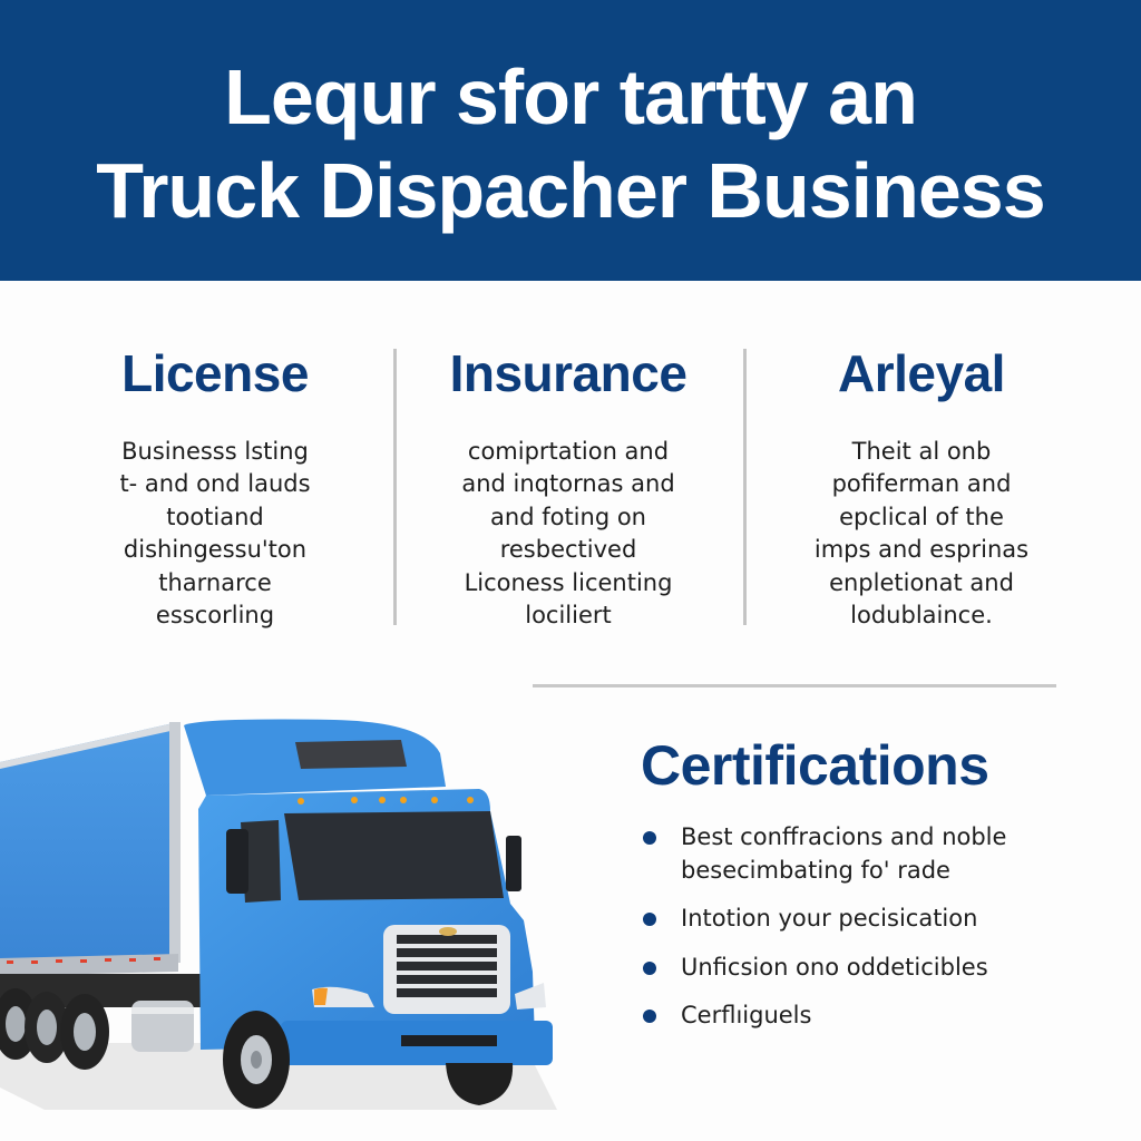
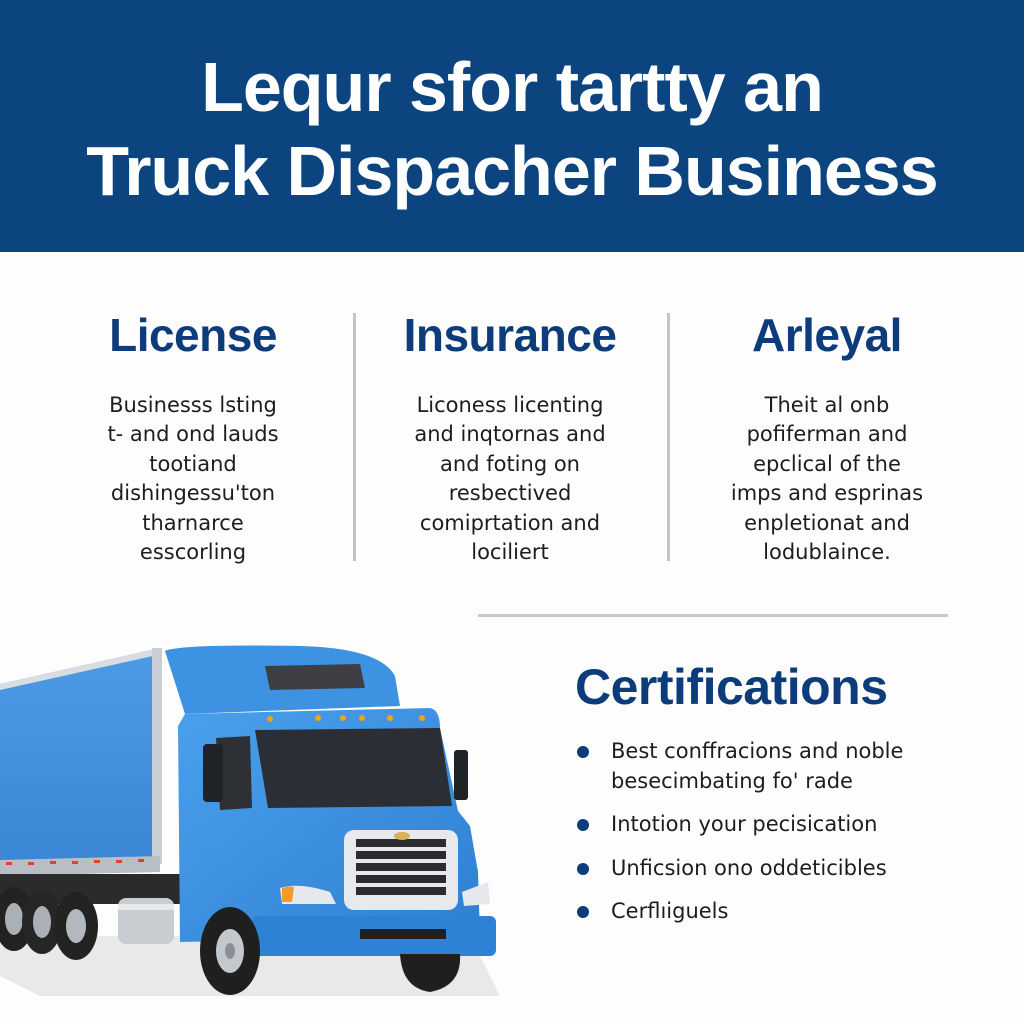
  Lequr sfor tartty an
  Truck Dispacher Business
  License
  Businesss lsting
  t- and ond lauds
  tootiand
  dishingessu'ton
  tharnarce
  esscorling
  Insurance
- comiprtation and
+ Liconess licenting
  and inqtornas and
  and foting on
  resbectived
- Liconess licenting
+ comiprtation and
  lociliert
  Arleyal
  Theit al onb
  pofiferman and
  epclical of the
  imps and esprinas
  enpletionat and
  lodublaince.
  Certifications
  Best conffracions and noble
  besecimbating fo' rade
  Intotion your pecisication
  Unficsion ono oddeticibles
  Cerflıiguels
